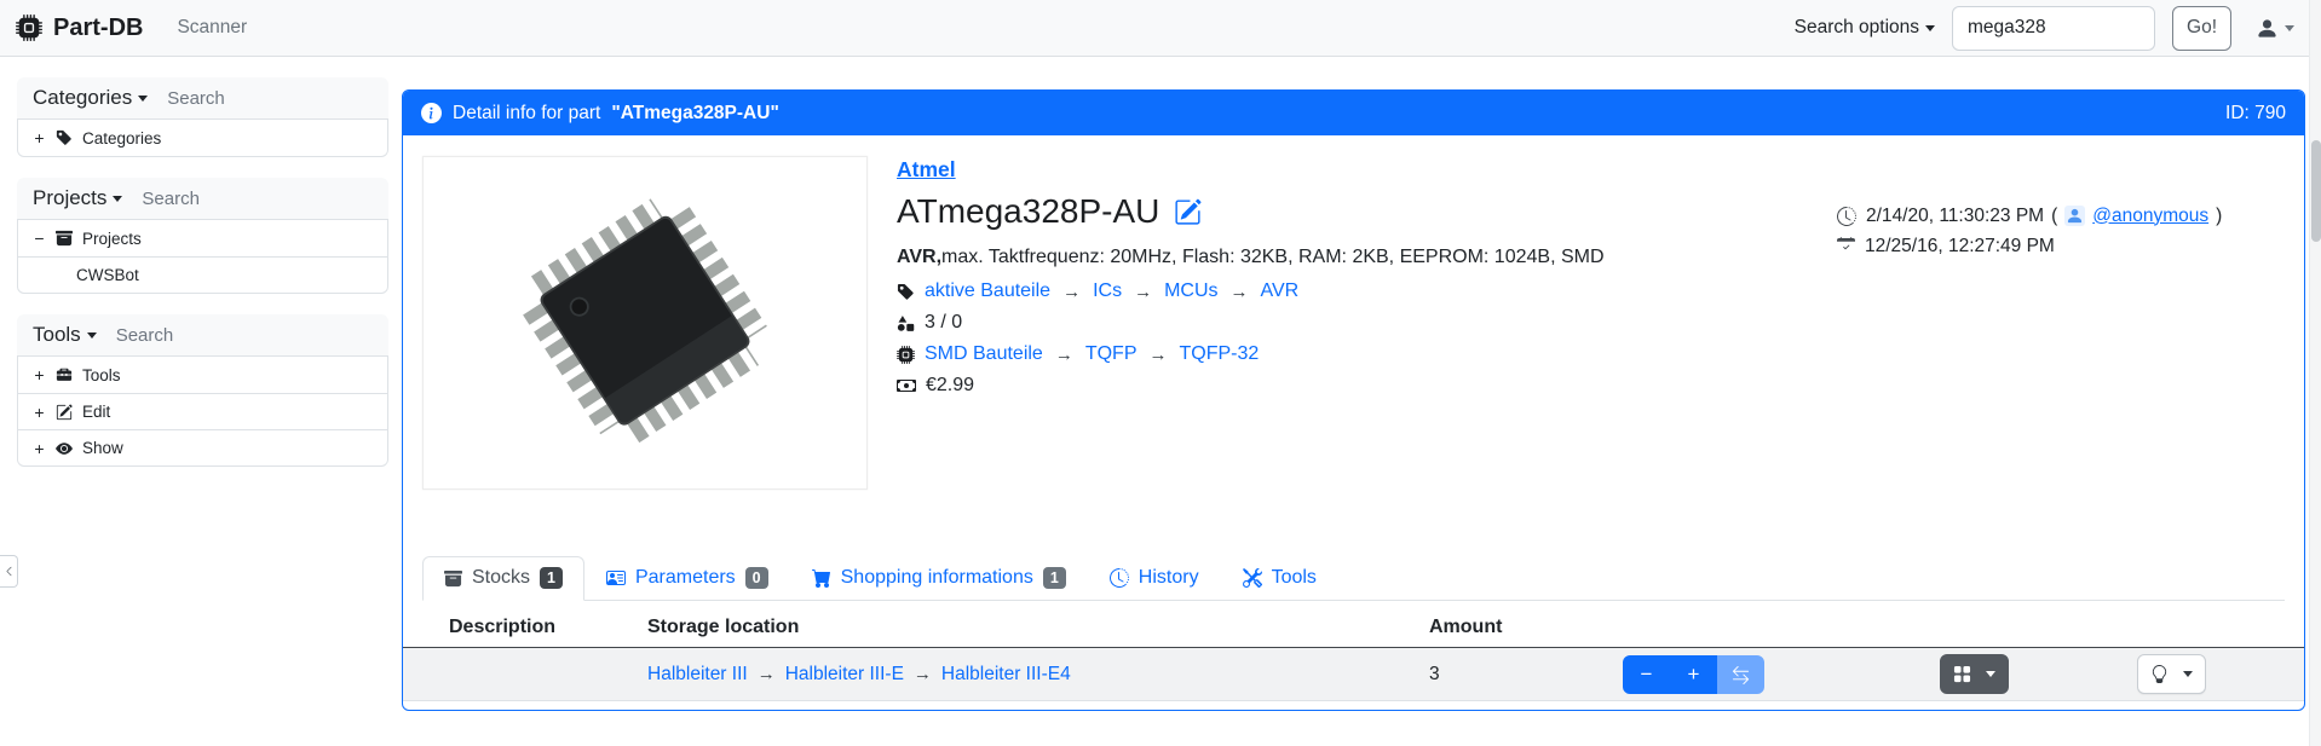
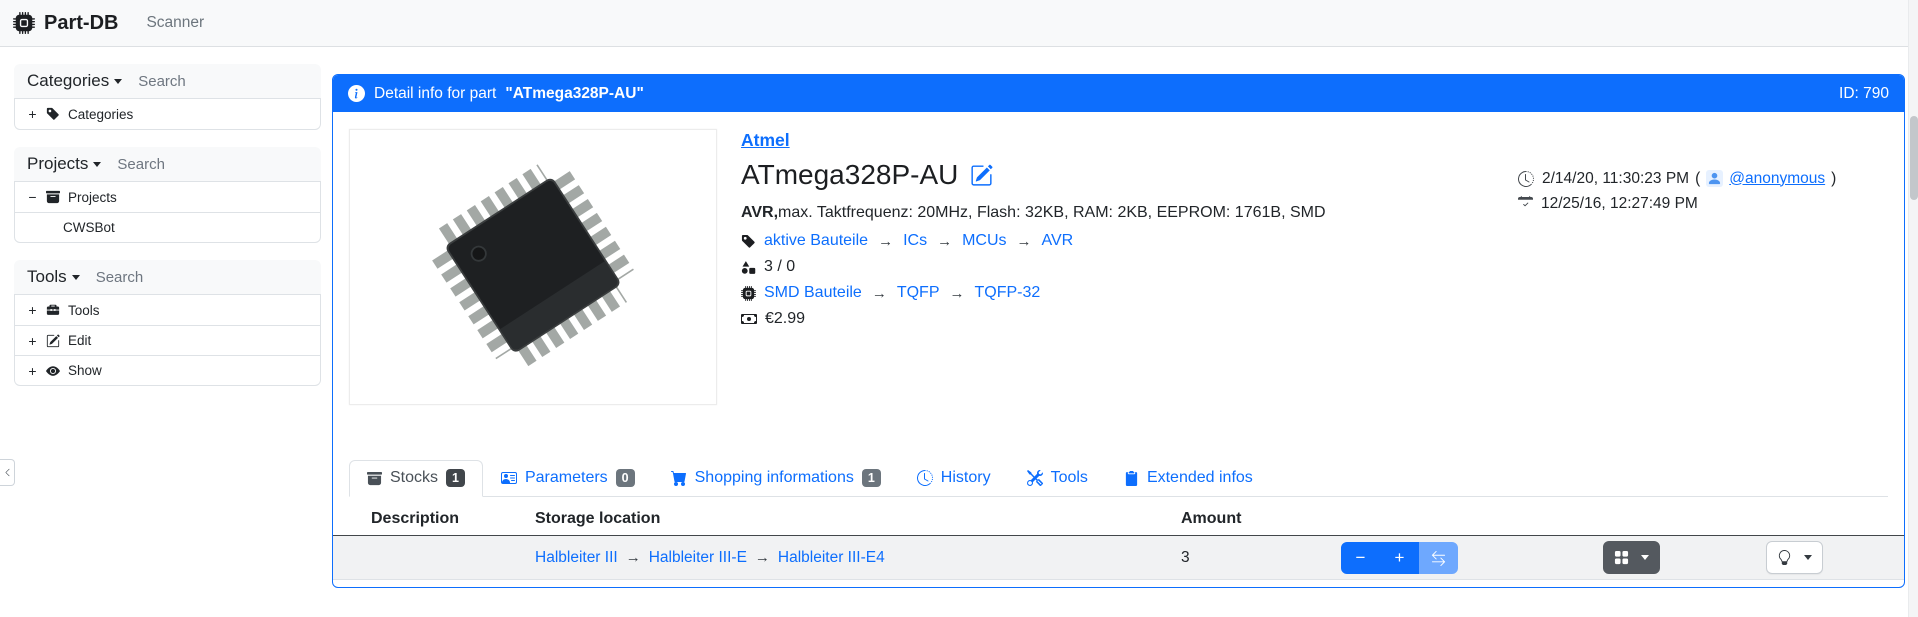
  Part-DB
  Scanner
- Search options
- mega328
- Go!
  Categories
  Search
  +
  Categories
  Projects
  Search
  −
  Projects
  CWSBot
  Tools
  Search
  +
  Tools
  +
  Edit
  +
  Show
  Detail info for part
  "ATmega328P-AU"
  ID: 790
  Atmel
  ATmega328P-AU
- AVR,max. Taktfrequenz: 20MHz, Flash: 32KB, RAM: 2KB, EEPROM: 1024B, SMD
+ AVR,max. Taktfrequenz: 20MHz, Flash: 32KB, RAM: 2KB, EEPROM: 1761B, SMD
  aktive Bauteile
  →
  ICs
  →
  MCUs
  →
  AVR
  3 / 0
  SMD Bauteile
  →
  TQFP
  →
  TQFP-32
  €2.99
  2/14/20, 11:30:23 PM
  (
  @anonymous
  )
  12/25/16, 12:27:49 PM
  Stocks
  1
  Parameters
  0
  Shopping informations
  1
  History
  Tools
+ Extended infos
  Description
  Storage location
  Amount
  Halbleiter III
  →
  Halbleiter III-E
  →
  Halbleiter III-E4
  3
  −
  +
